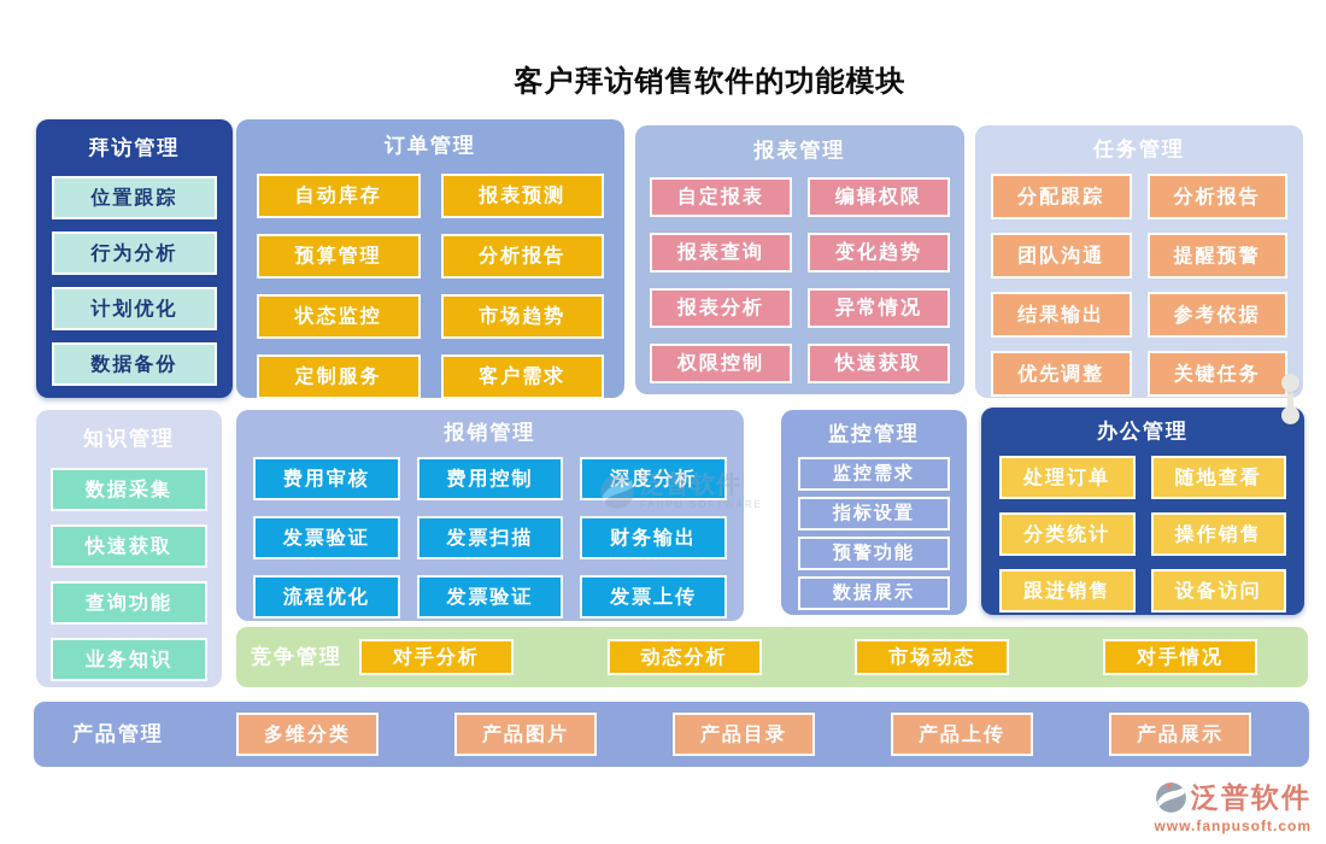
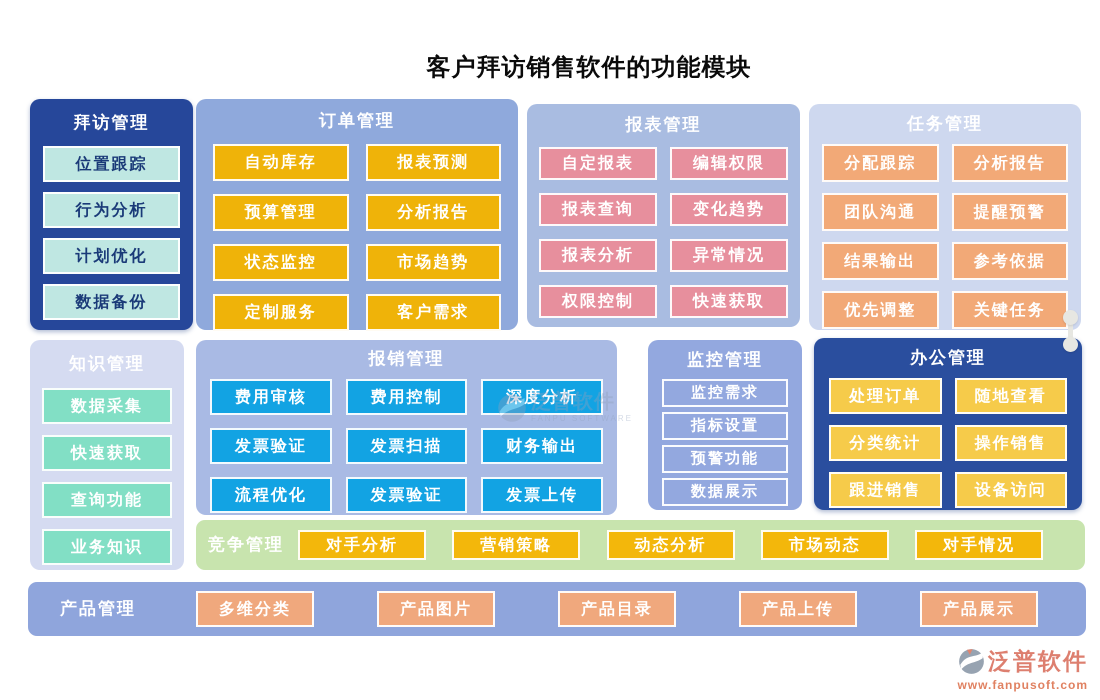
  客户拜访销售软件的功能模块
  拜访管理
  位置跟踪
  行为分析
  计划优化
  数据备份
  订单管理
  自动库存
  报表预测
  预算管理
  分析报告
  状态监控
  市场趋势
  定制服务
  客户需求
  报表管理
  自定报表
  编辑权限
  报表查询
  变化趋势
  报表分析
  异常情况
  权限控制
  快速获取
  任务管理
  分配跟踪
  分析报告
  团队沟通
  提醒预警
  结果输出
  参考依据
  优先调整
  关键任务
  知识管理
  数据采集
  快速获取
  查询功能
  业务知识
  报销管理
  费用审核
  费用控制
  深度分析
  发票验证
  发票扫描
  财务输出
  流程优化
  发票验证
  发票上传
  监控管理
  监控需求
  指标设置
  预警功能
  数据展示
  办公管理
  处理订单
  随地查看
  分类统计
  操作销售
  跟进销售
  设备访问
  竞争管理
  对手分析
+ 营销策略
  动态分析
  市场动态
  对手情况
  产品管理
  多维分类
  产品图片
  产品目录
  产品上传
  产品展示
  泛普软件
  FANPU SOFTWARE
  泛普软件
  www.fanpusoft.com
